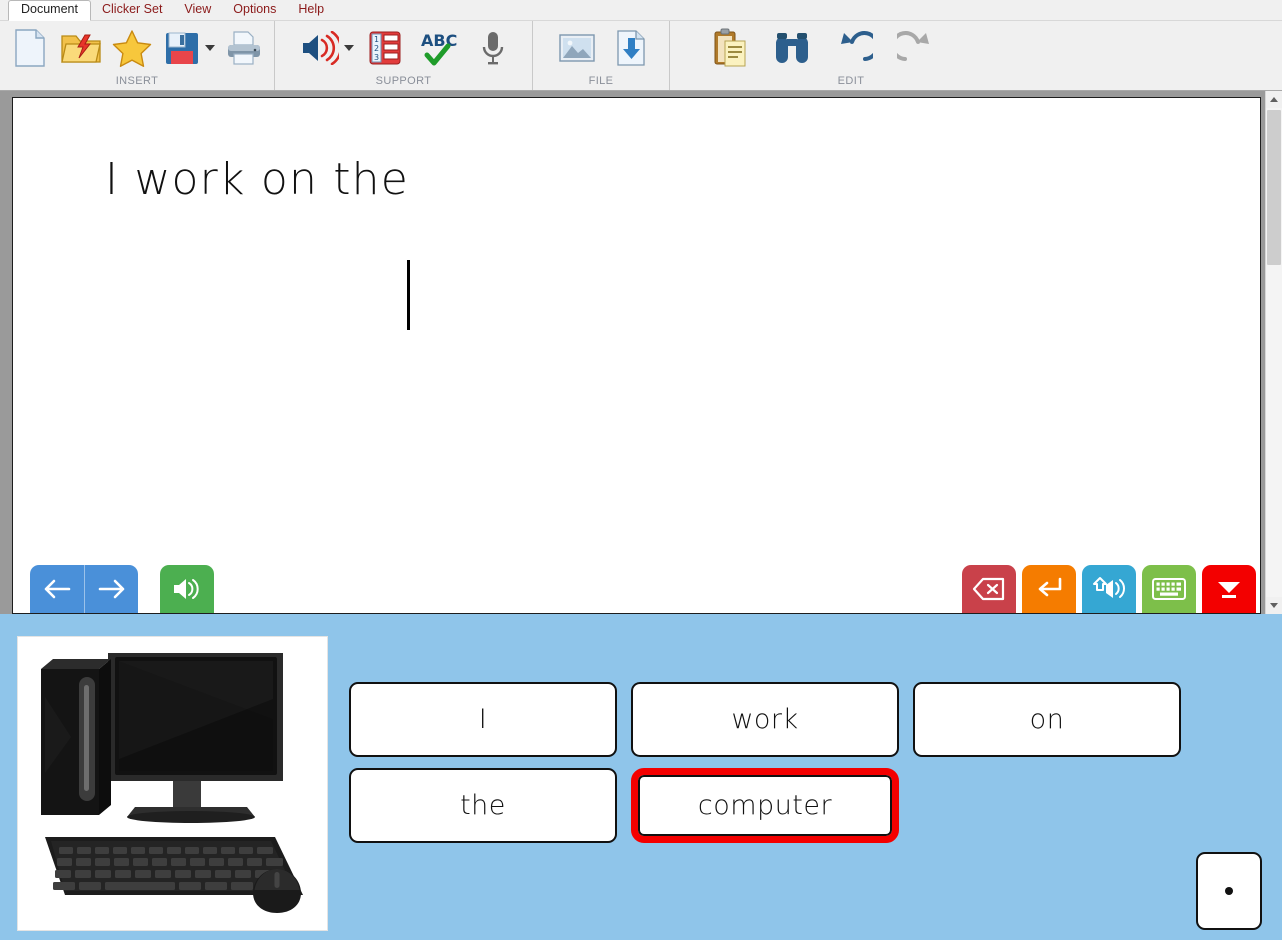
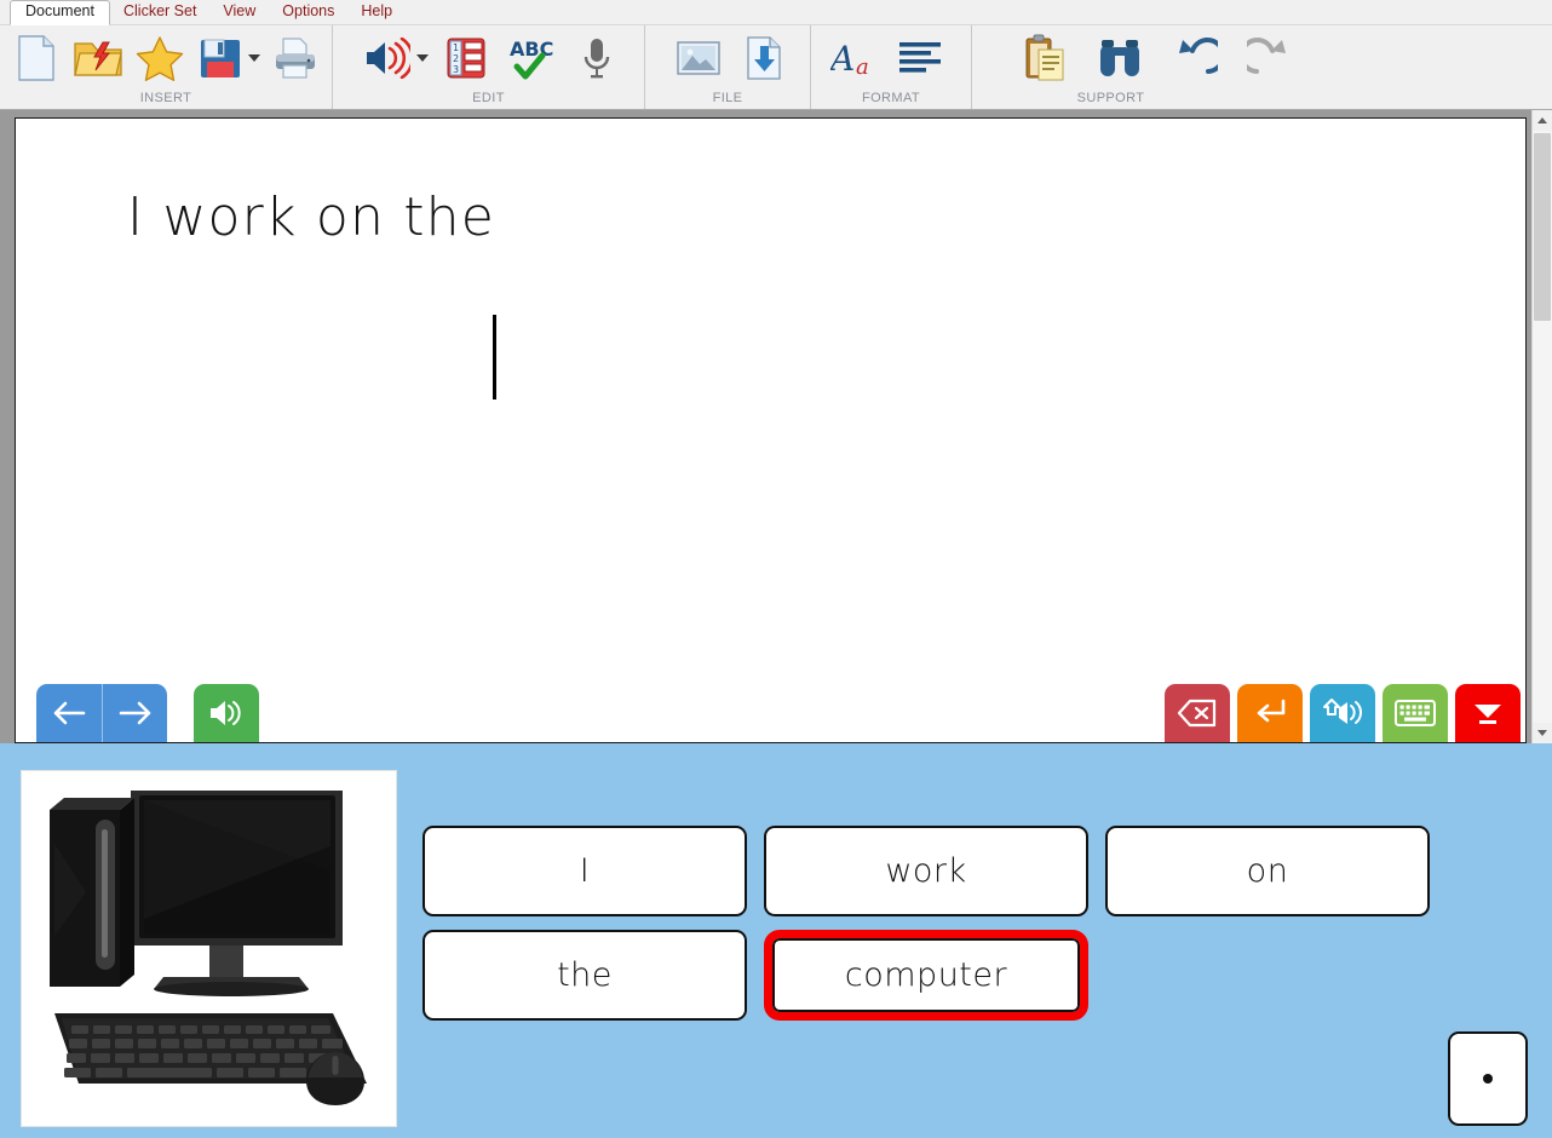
  Document
  Clicker Set
  View
  Options
  Help
  INSERT
  1
  2
  3
  ABC
- SUPPORT
+ EDIT
  FILE
+ A
+ a
+ FORMAT
- EDIT
+ SUPPORT
  I work on the
  I
  work
  on
  the
  computer
